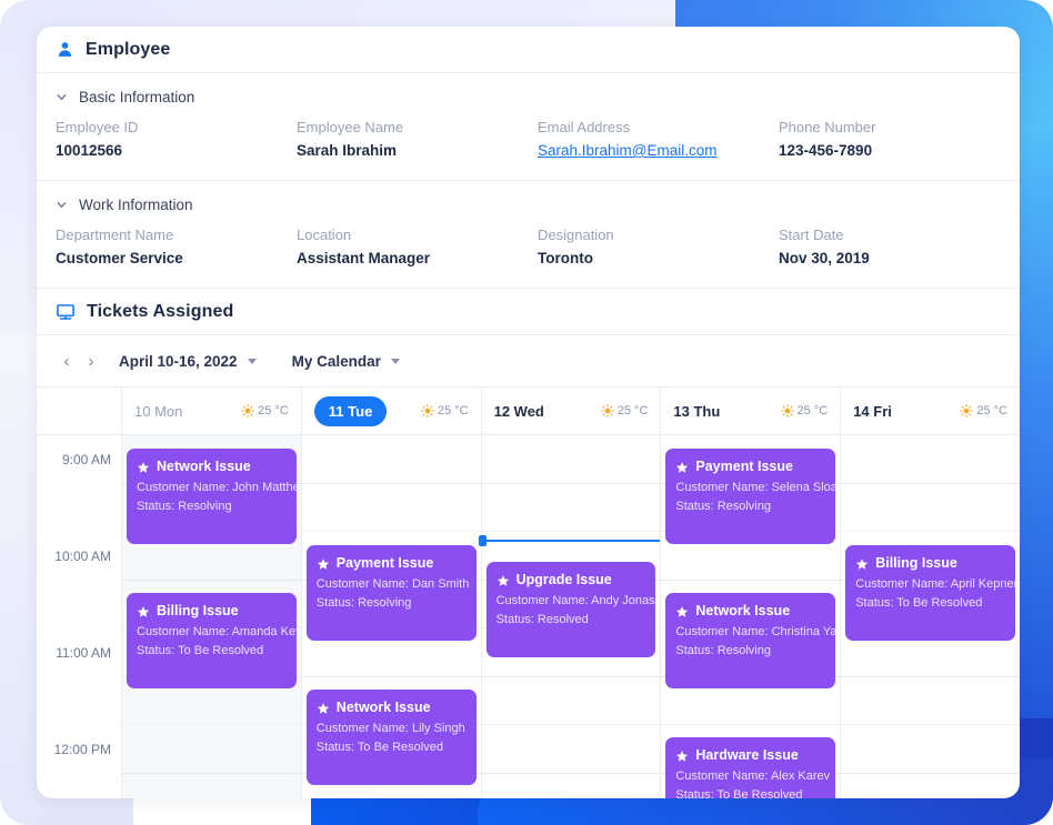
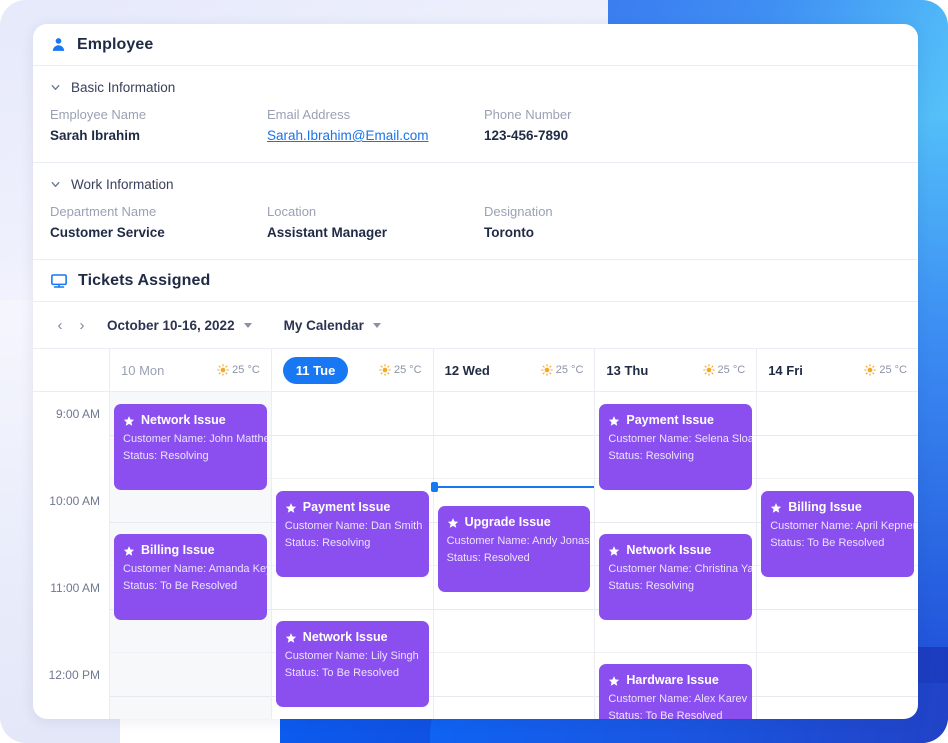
  Employee
  Basic Information
- Employee ID
- 10012566
  Employee Name
  Sarah Ibrahim
  Email Address
  Sarah.Ibrahim@Email.com
  Phone Number
  123-456-7890
  Work Information
  Department Name
  Customer Service
  Location
  Assistant Manager
  Designation
  Toronto
- Start Date
- Nov 30, 2019
  Tickets Assigned
  ‹
  ›
- April 10-16, 2022
+ October 10-16, 2022
  My Calendar
  10 Mon
  25 °C
  11 Tue
  25 °C
  12 Wed
  25 °C
  13 Thu
  25 °C
  14 Fri
  25 °C
  9:00 AM
  10:00 AM
  11:00 AM
  12:00 PM
  Network Issue
  Customer Name: John Matthe
  Status: Resolving
  Billing Issue
  Customer Name: Amanda Ke
  Status: To Be Resolved
  Payment Issue
  Customer Name: Dan Smith
  Status: Resolving
  Network Issue
  Customer Name: Lily Singh
  Status: To Be Resolved
  Upgrade Issue
  Customer Name: Andy Jonas
  Status: Resolved
  Payment Issue
  Customer Name: Selena Sloa
  Status: Resolving
  Network Issue
  Customer Name: Christina Ya
  Status: Resolving
  Hardware Issue
  Customer Name: Alex Karev
  Status: To Be Resolved
  Billing Issue
  Customer Name: April Kepne
  Status: To Be Resolved
